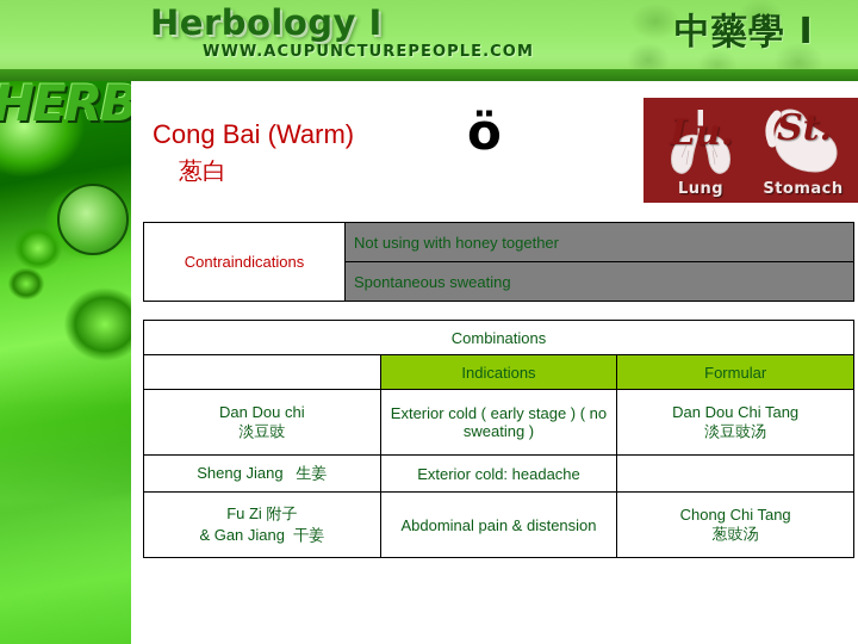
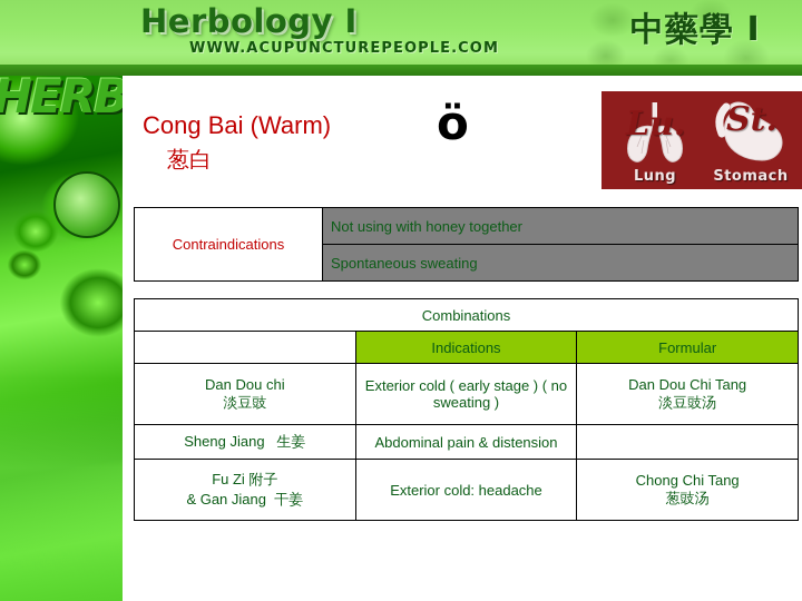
  HERB
  Herbology I
  WWW.ACUPUNCTUREPEOPLE.COM
  中藥學 I
  Cong Bai (Warm)
  葱白
  ö
  Lu.
  St.
  Lung
  Stomach
  Contraindications	Not using with honey together
  Spontaneous sweating
  Combinations
  	Indications	Formular
  Dan Dou chi 淡豆豉	Exterior cold ( early stage ) ( no sweating )	Dan Dou Chi Tang 淡豆豉汤
- Sheng Jiang 生姜	Exterior cold: headache
+ Sheng Jiang 生姜	Abdominal pain & distension
- Fu Zi 附子 & Gan Jiang 干姜	Abdominal pain & distension	Chong Chi Tang 葱豉汤
+ Fu Zi 附子 & Gan Jiang 干姜	Exterior cold: headache	Chong Chi Tang 葱豉汤
